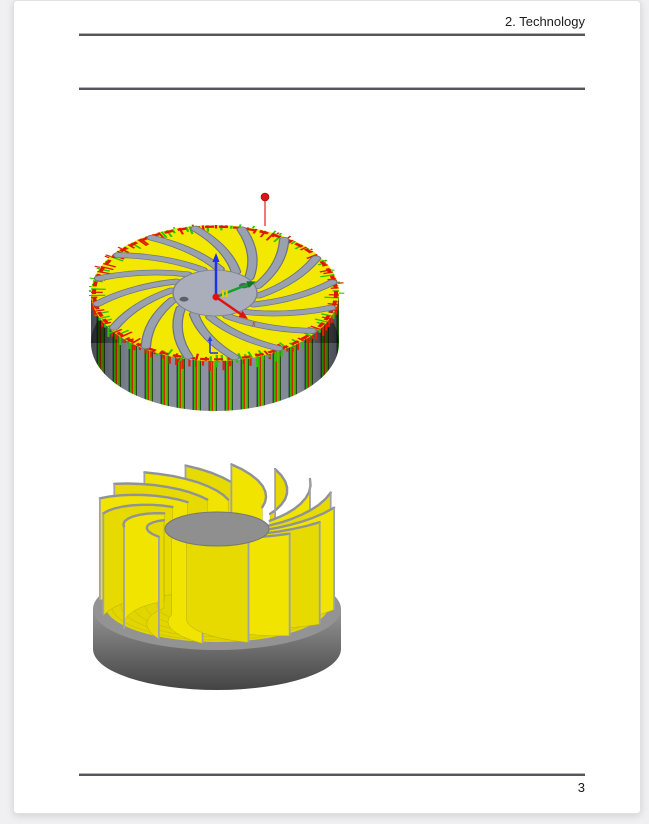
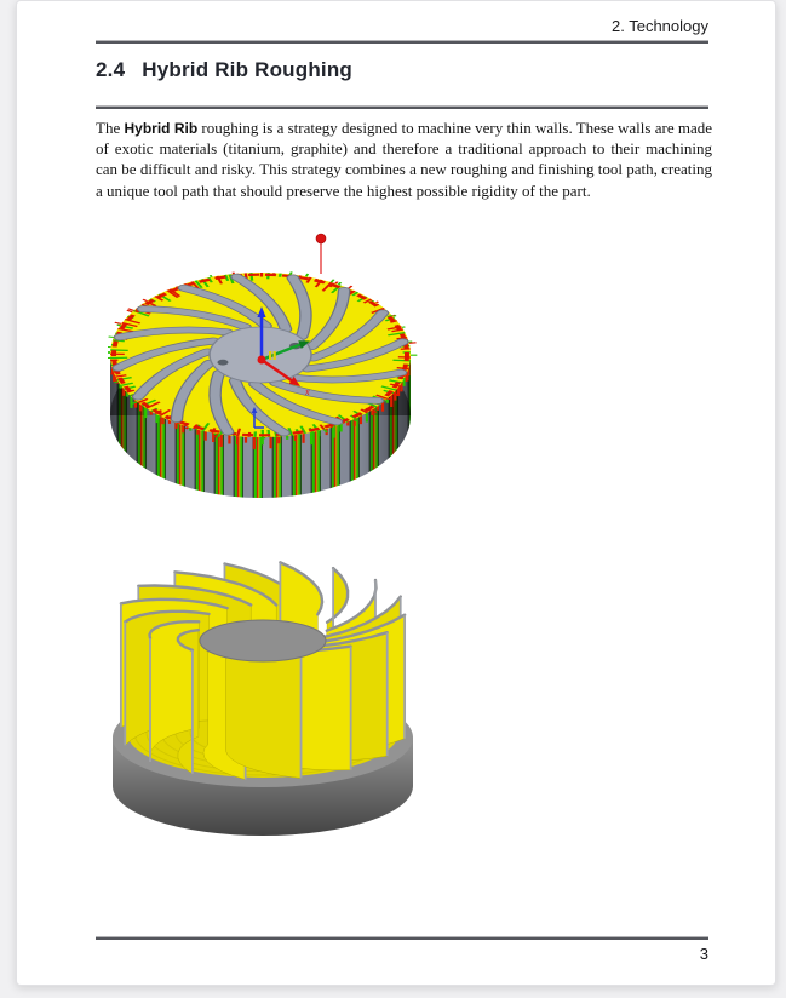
  2. Technology
+ 2.4 Hybrid Rib Roughing
+ The Hybrid Rib roughing is a strategy designed to machine very thin walls. These walls are made of exotic materials (titanium, graphite) and therefore a traditional approach to their machining can be difficult and risky. This strategy combines a new roughing and finishing tool path, creating a unique tool path that should preserve the highest possible rigidity of the part.
  x
  3
